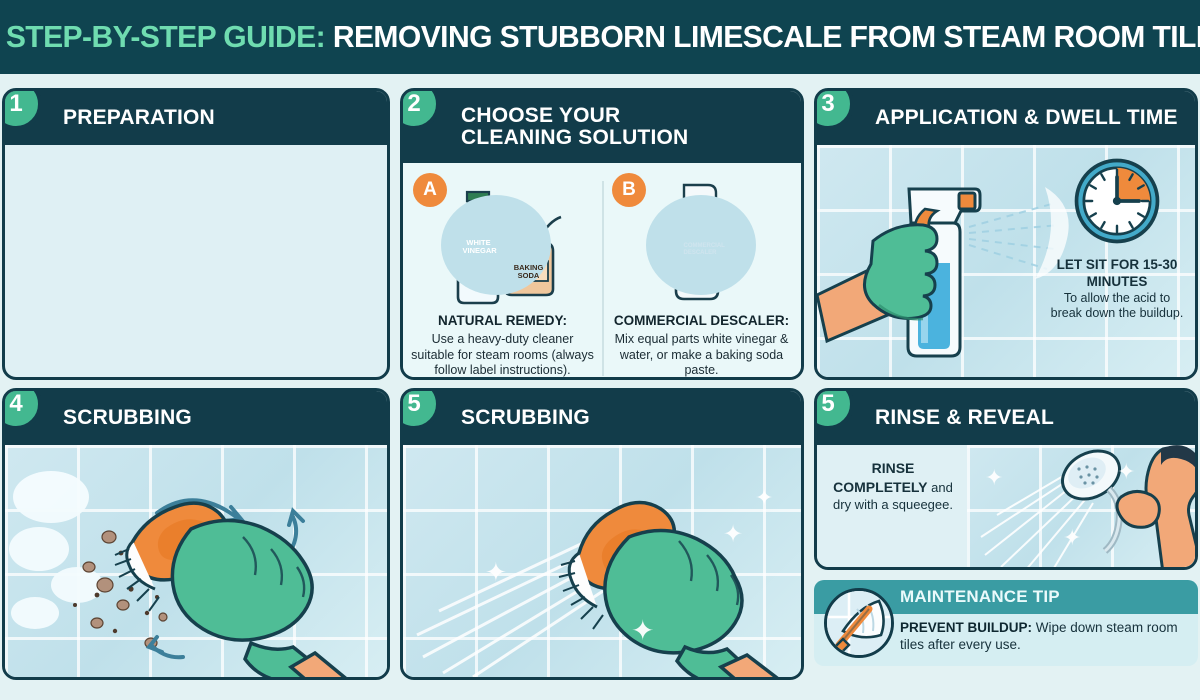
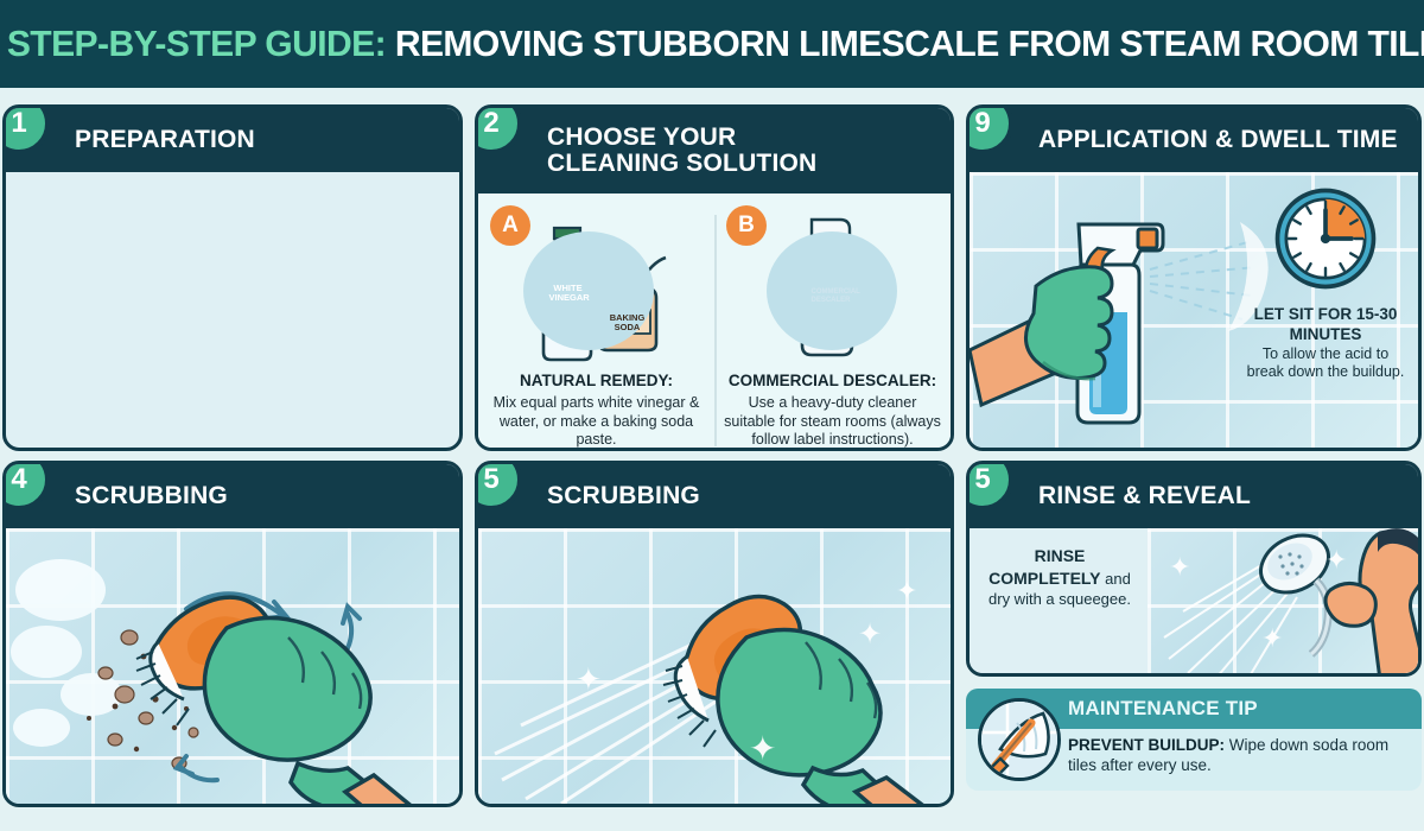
  STEP-BY-STEP GUIDE: REMOVING STUBBORN LIMESCALE FROM STEAM ROOM TIL
  1
  PREPARATION
  2
  CHOOSE YOUR
  CLEANING SOLUTION
  A
  WHITE VINEGAR
  BAKING SODA
  NATURAL REMEDY:
- Use a heavy-duty cleaner suitable for steam rooms (always follow label instructions).
+ Mix equal parts white vinegar & water, or make a baking soda paste.
  B
  COMMERCIAL DESCALER:
- Mix equal parts white vinegar & water, or make a baking soda paste.
+ Use a heavy-duty cleaner suitable for steam rooms (always follow label instructions).
- 3
+ 9
  APPLICATION & DWELL TIME
  LET SIT FOR 15-30 MINUTES
  To allow the acid to break down the buildup.
  4
  SCRUBBING
  5
  SCRUBBING
  ✦
  ✦
  ✦
  ✦
  5
  RINSE & REVEAL
  RINSE COMPLETELY and dry with a squeegee.
  ✦
  ✦
  ✦
  MAINTENANCE TIP
- PREVENT BUILDUP: Wipe down steam room tiles after every use.
+ PREVENT BUILDUP: Wipe down soda room tiles after every use.
